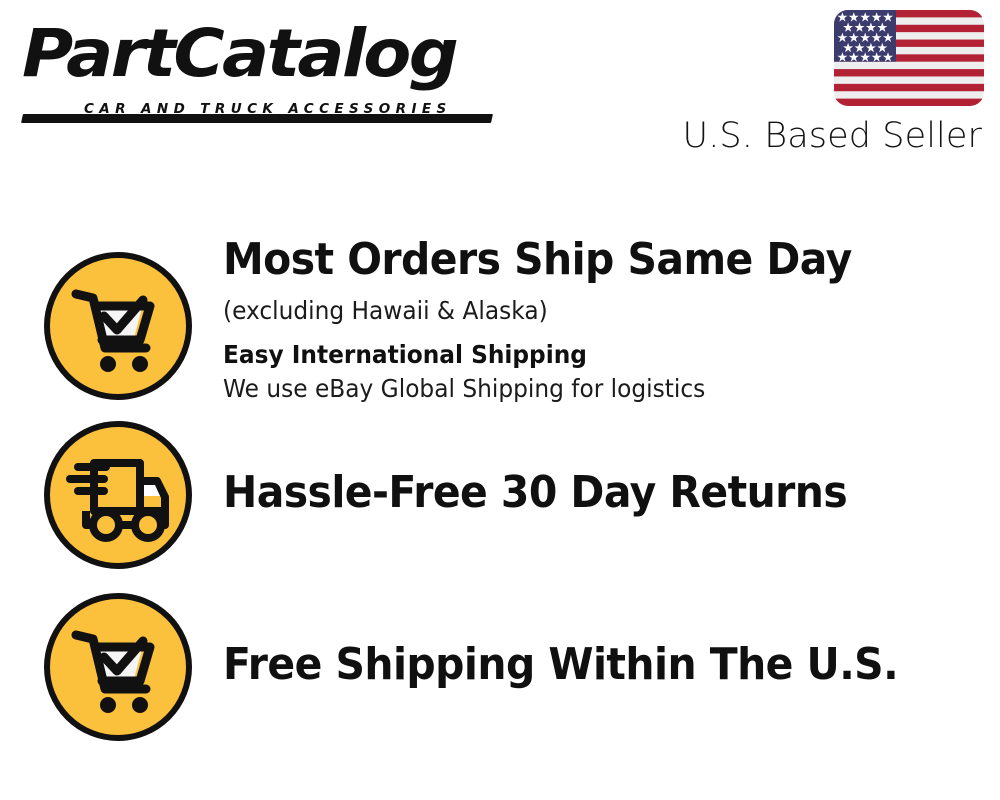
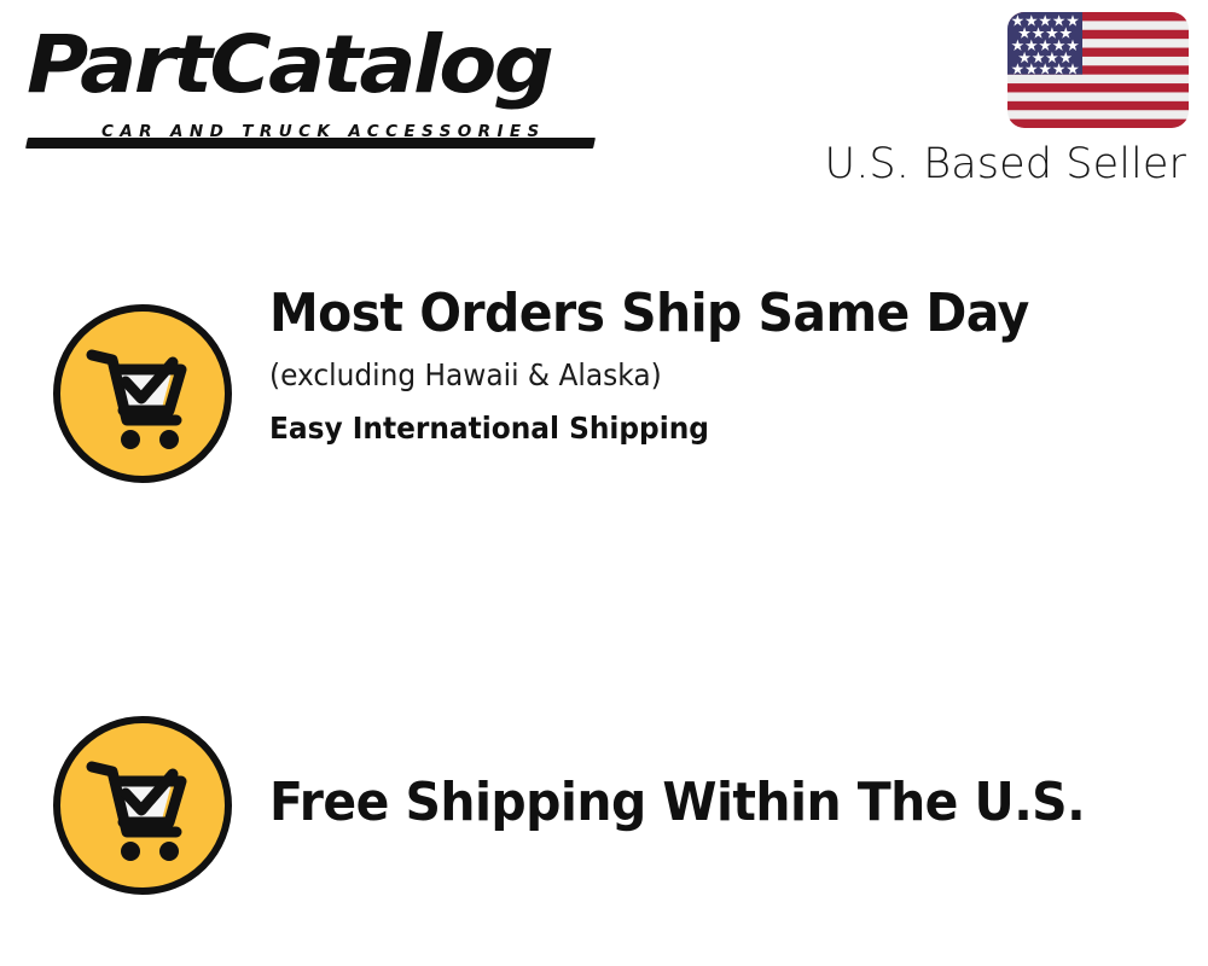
  PartCatalog
  CAR AND TRUCK ACCESSORIES
  U.S. Based Seller
  Most Orders Ship Same Day
  (excluding Hawaii & Alaska)
  Easy International Shipping
- We use eBay Global Shipping for logistics
- Hassle-Free 30 Day Returns
  Free Shipping Within The U.S.
